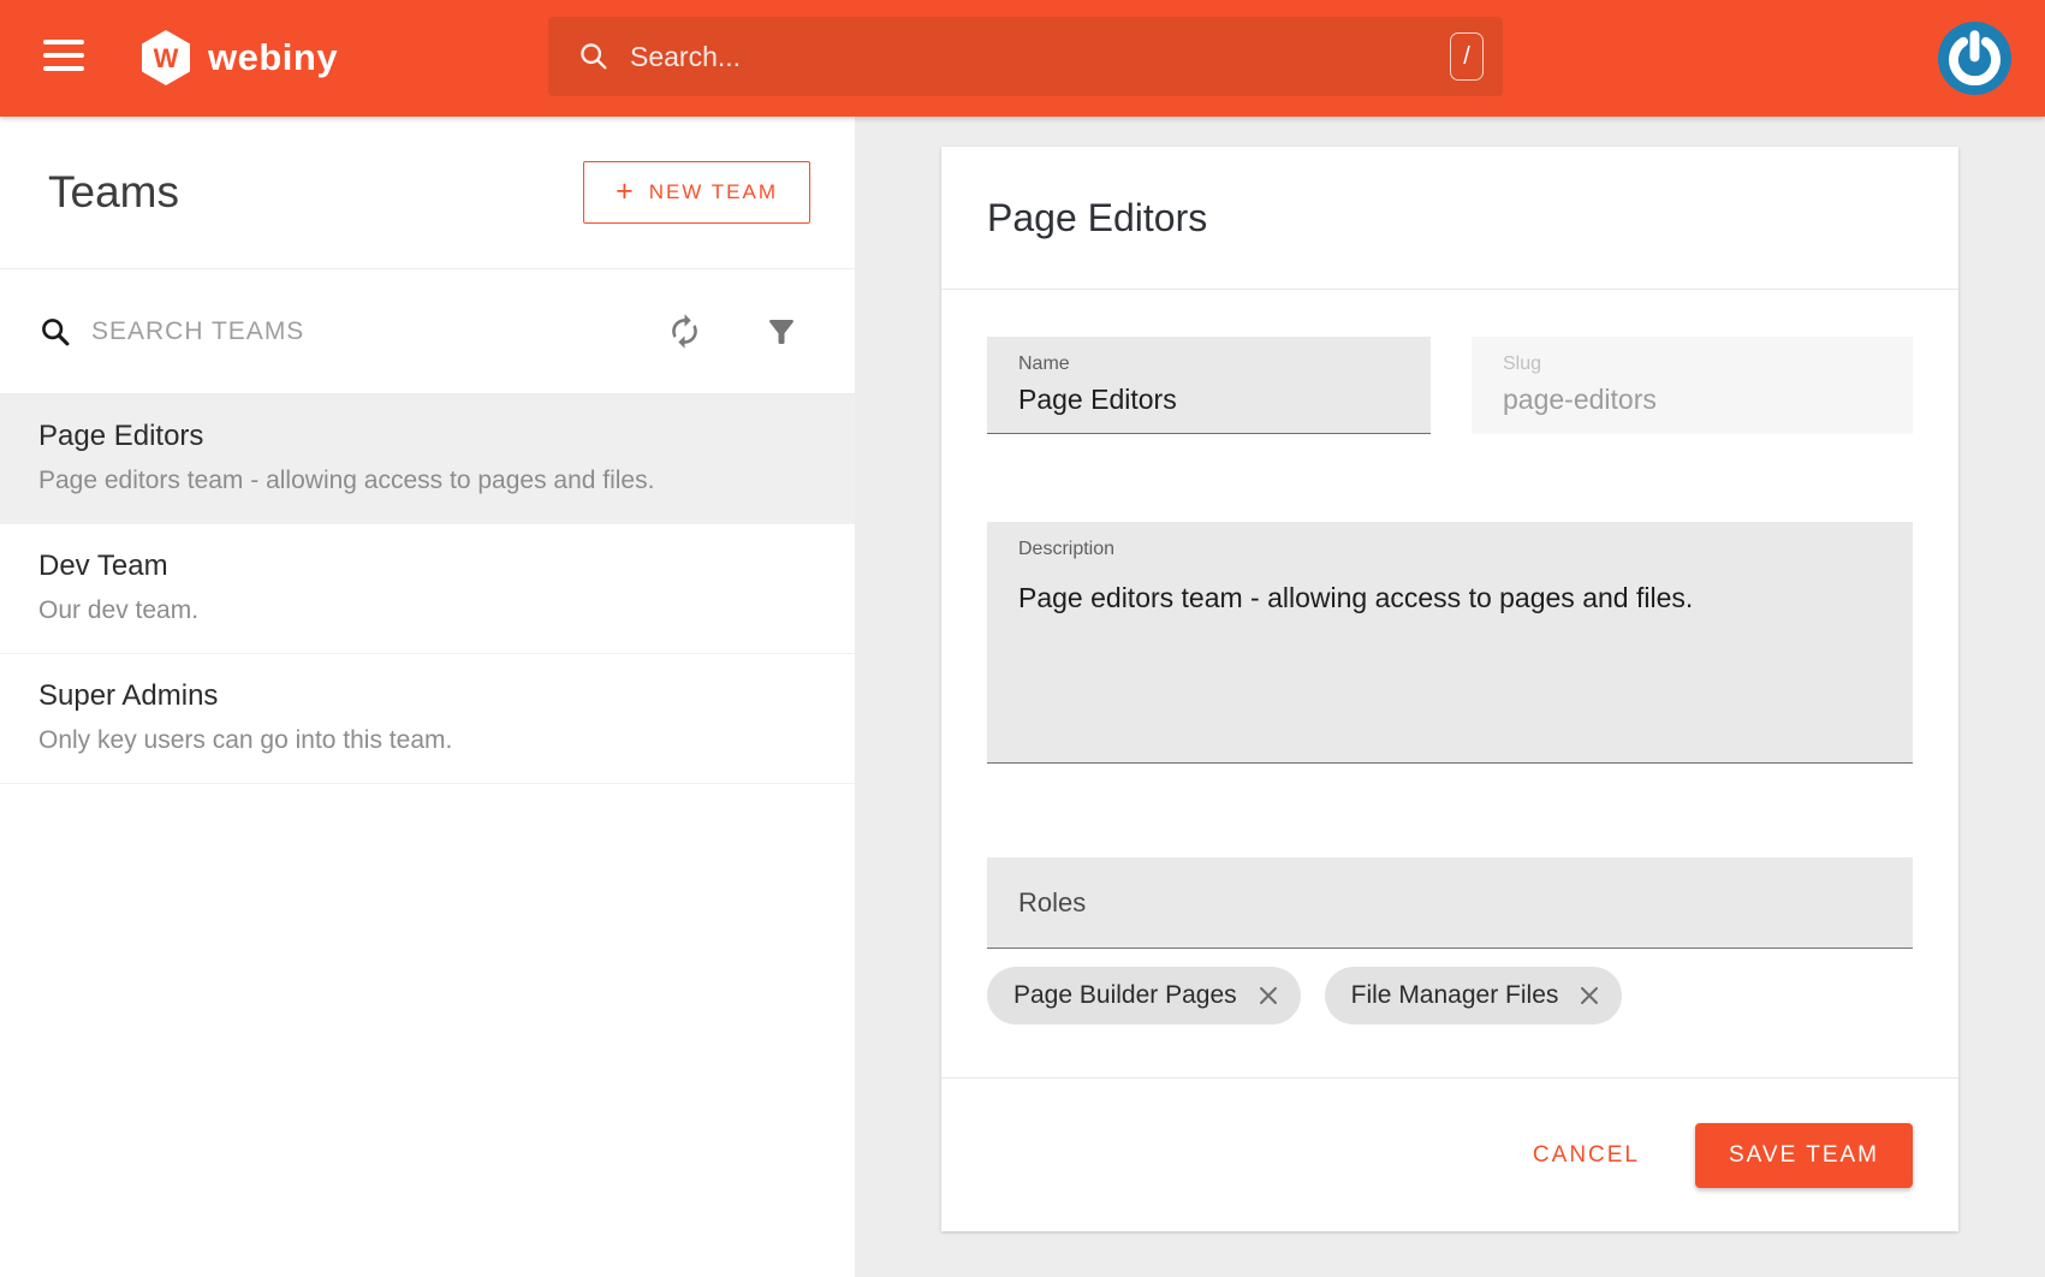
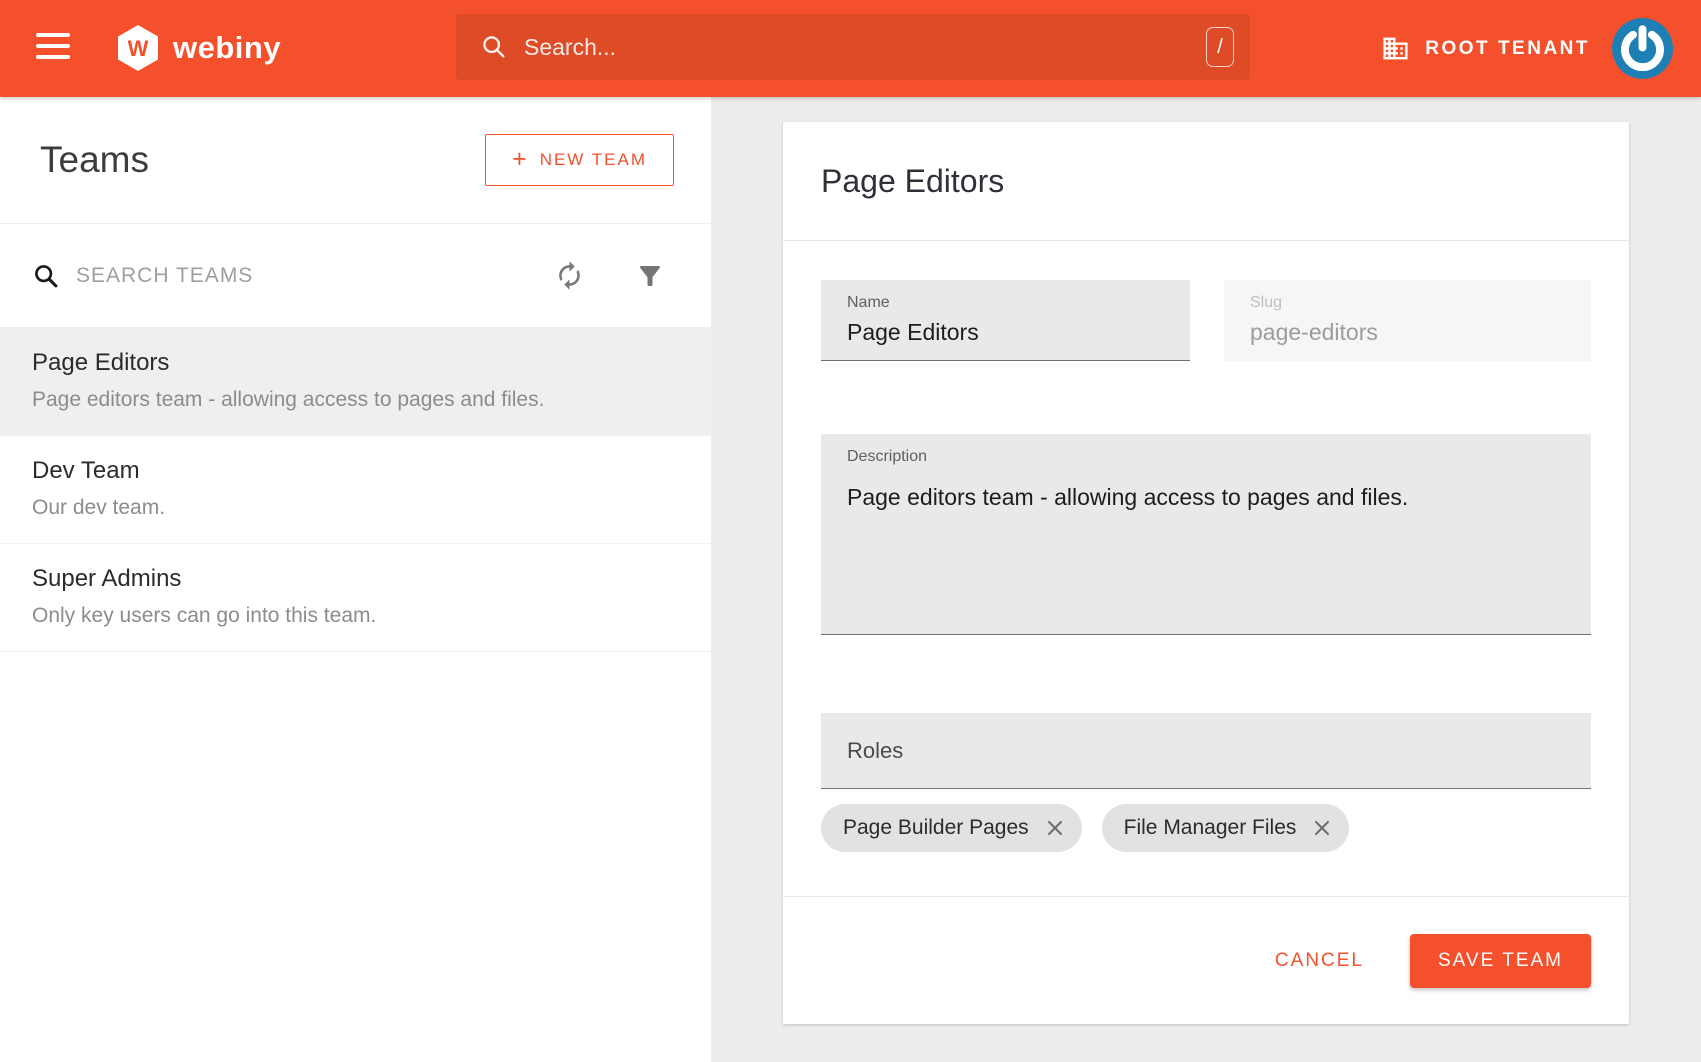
  W
  webiny
  Search...
  /
+ ROOT TENANT
  Teams
  +
  NEW TEAM
  SEARCH TEAMS
  Page Editors
  Page editors team - allowing access to pages and files.
  Dev Team
  Our dev team.
  Super Admins
  Only key users can go into this team.
  Page Editors
  Name
  Page Editors
  Slug
  page-editors
  Description
  Page editors team - allowing access to pages and files.
  Roles
  Page Builder Pages
  File Manager Files
  CANCEL
  SAVE TEAM
